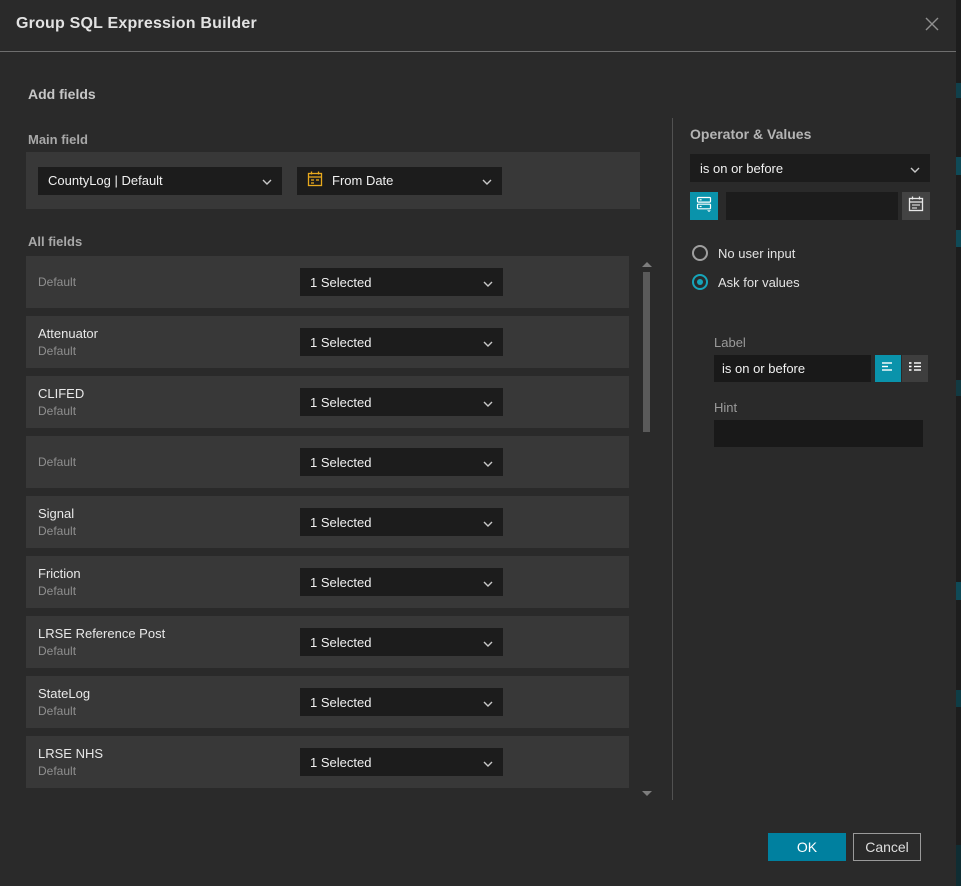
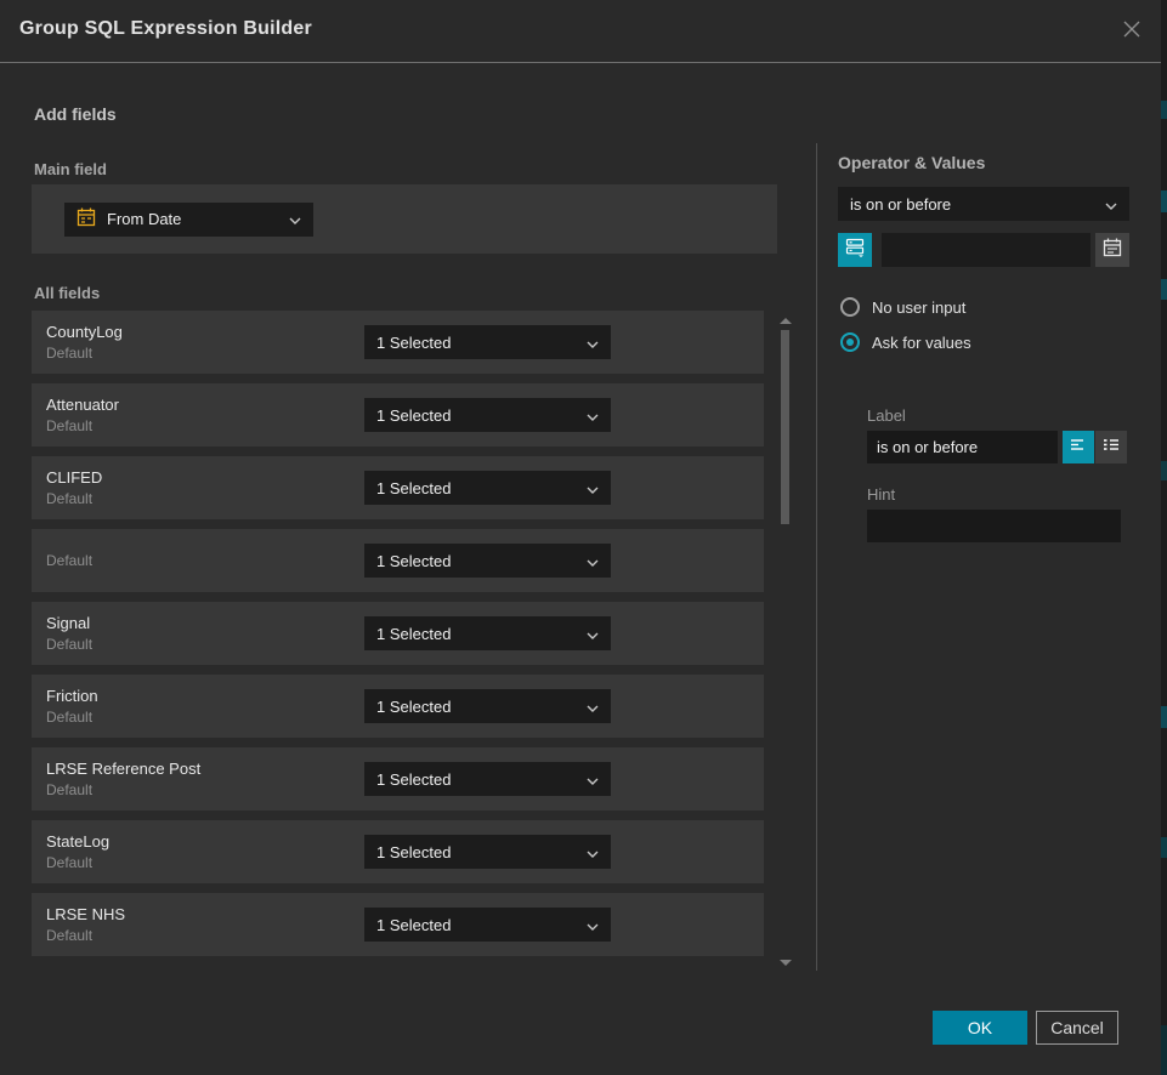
  Group SQL Expression Builder
  Add fields
  Main field
- CountyLog | Default
  From Date
  All fields
+ CountyLog
  Default
  1 Selected
  Attenuator
  Default
  1 Selected
  CLIFED
  Default
  1 Selected
  Default
  1 Selected
  Signal
  Default
  1 Selected
  Friction
  Default
  1 Selected
  LRSE Reference Post
  Default
  1 Selected
  StateLog
  Default
  1 Selected
  LRSE NHS
  Default
  1 Selected
  Operator & Values
  is on or before
  No user input
  Ask for values
  Label
  is on or before
  Hint
  OK
  Cancel
